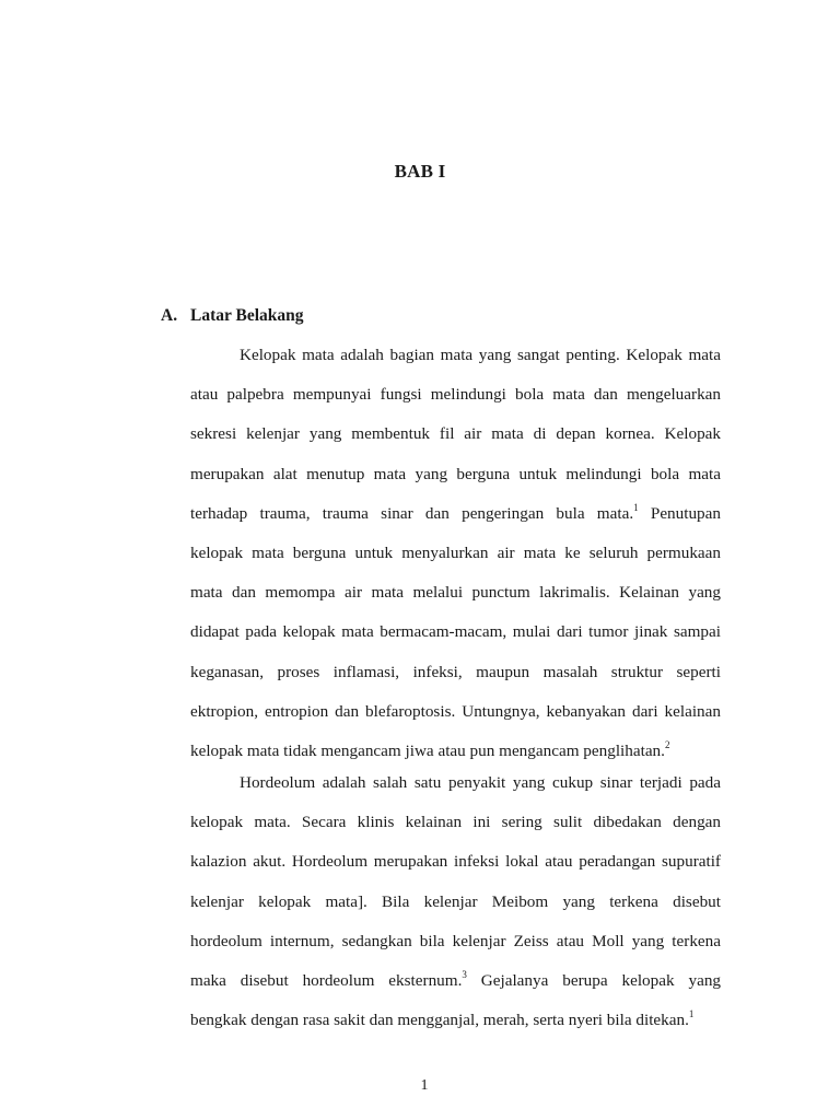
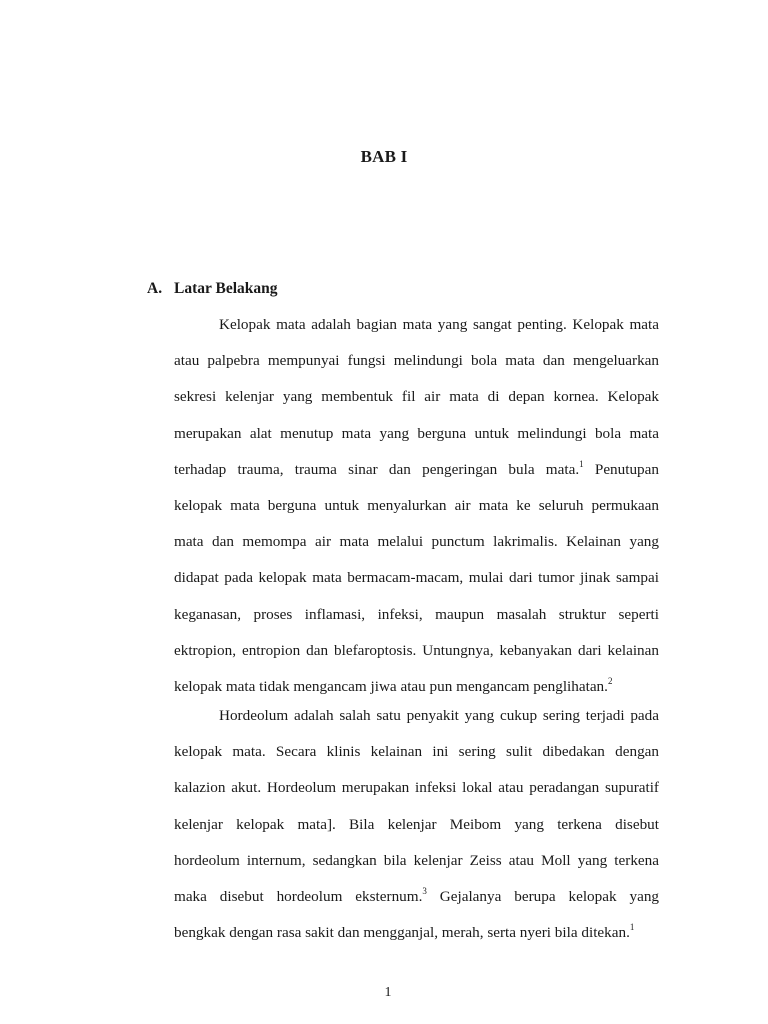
  BAB I
  A. Latar Belakang
  Kelopak mata adalah bagian mata yang sangat penting. Kelopak mata
  atau palpebra mempunyai fungsi melindungi bola mata dan mengeluarkan
  sekresi kelenjar yang membentuk fil air mata di depan kornea. Kelopak
  merupakan alat menutup mata yang berguna untuk melindungi bola mata
  terhadap trauma, trauma sinar dan pengeringan bula mata.1 Penutupan
  kelopak mata berguna untuk menyalurkan air mata ke seluruh permukaan
  mata dan memompa air mata melalui punctum lakrimalis. Kelainan yang
  didapat pada kelopak mata bermacam-macam, mulai dari tumor jinak sampai
  keganasan, proses inflamasi, infeksi, maupun masalah struktur seperti
  ektropion, entropion dan blefaroptosis. Untungnya, kebanyakan dari kelainan
  kelopak mata tidak mengancam jiwa atau pun mengancam penglihatan.2
- Hordeolum adalah salah satu penyakit yang cukup sinar terjadi pada
+ Hordeolum adalah salah satu penyakit yang cukup sering terjadi pada
  kelopak mata. Secara klinis kelainan ini sering sulit dibedakan dengan
  kalazion akut. Hordeolum merupakan infeksi lokal atau peradangan supuratif
  kelenjar kelopak mata]. Bila kelenjar Meibom yang terkena disebut
  hordeolum internum, sedangkan bila kelenjar Zeiss atau Moll yang terkena
  maka disebut hordeolum eksternum.3 Gejalanya berupa kelopak yang
  bengkak dengan rasa sakit dan mengganjal, merah, serta nyeri bila ditekan.1
  1
